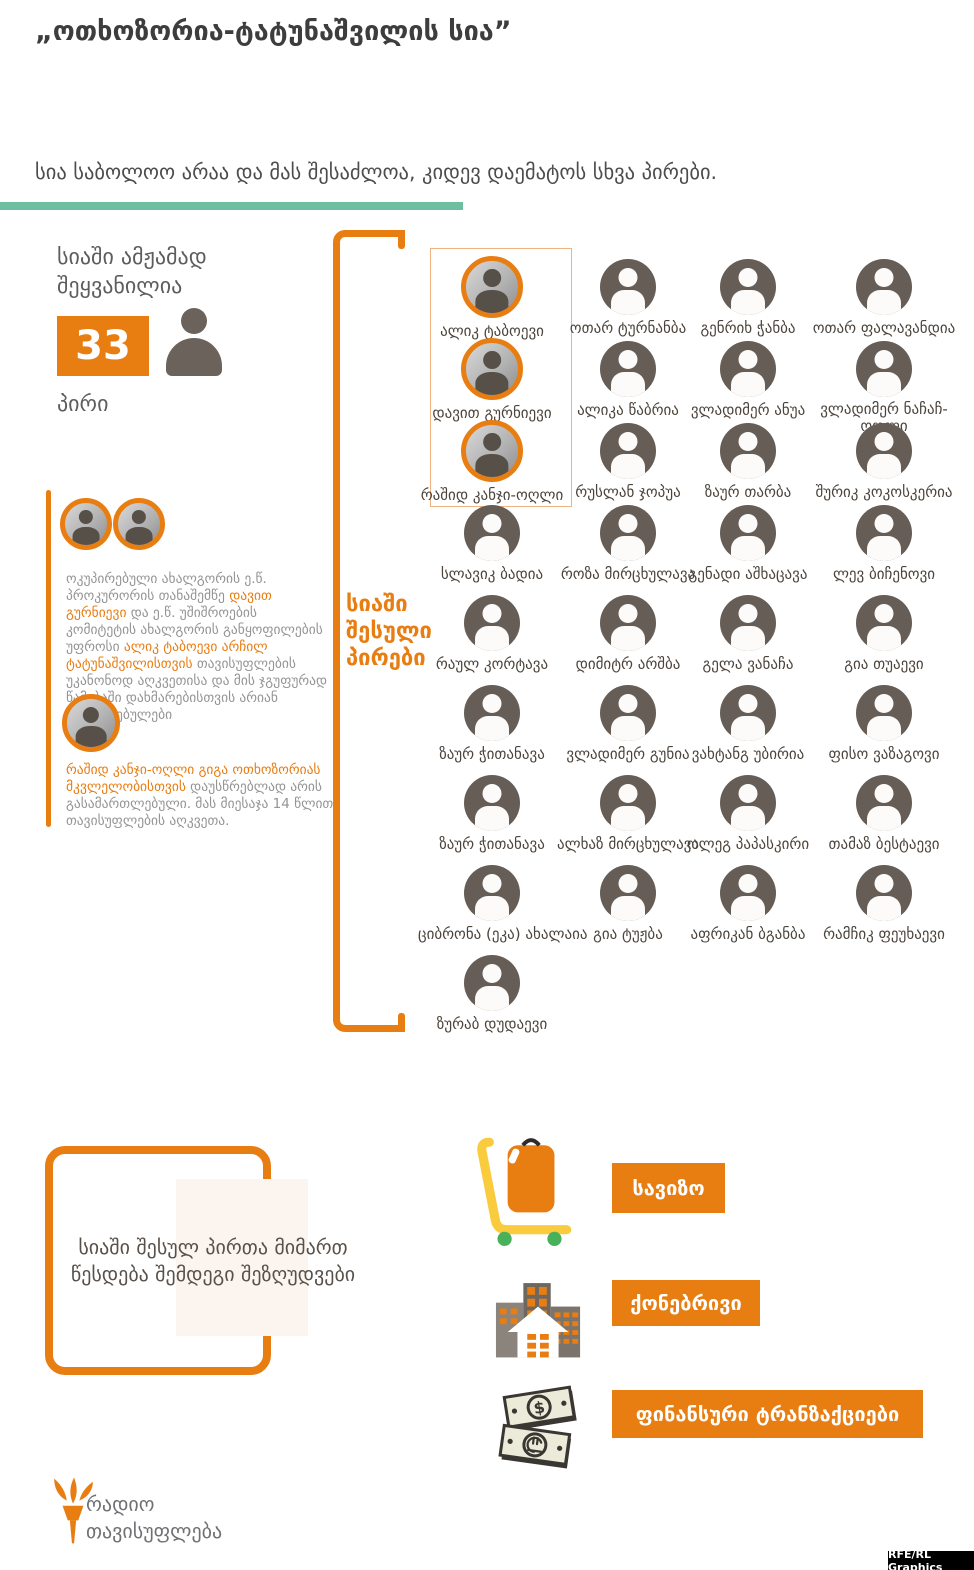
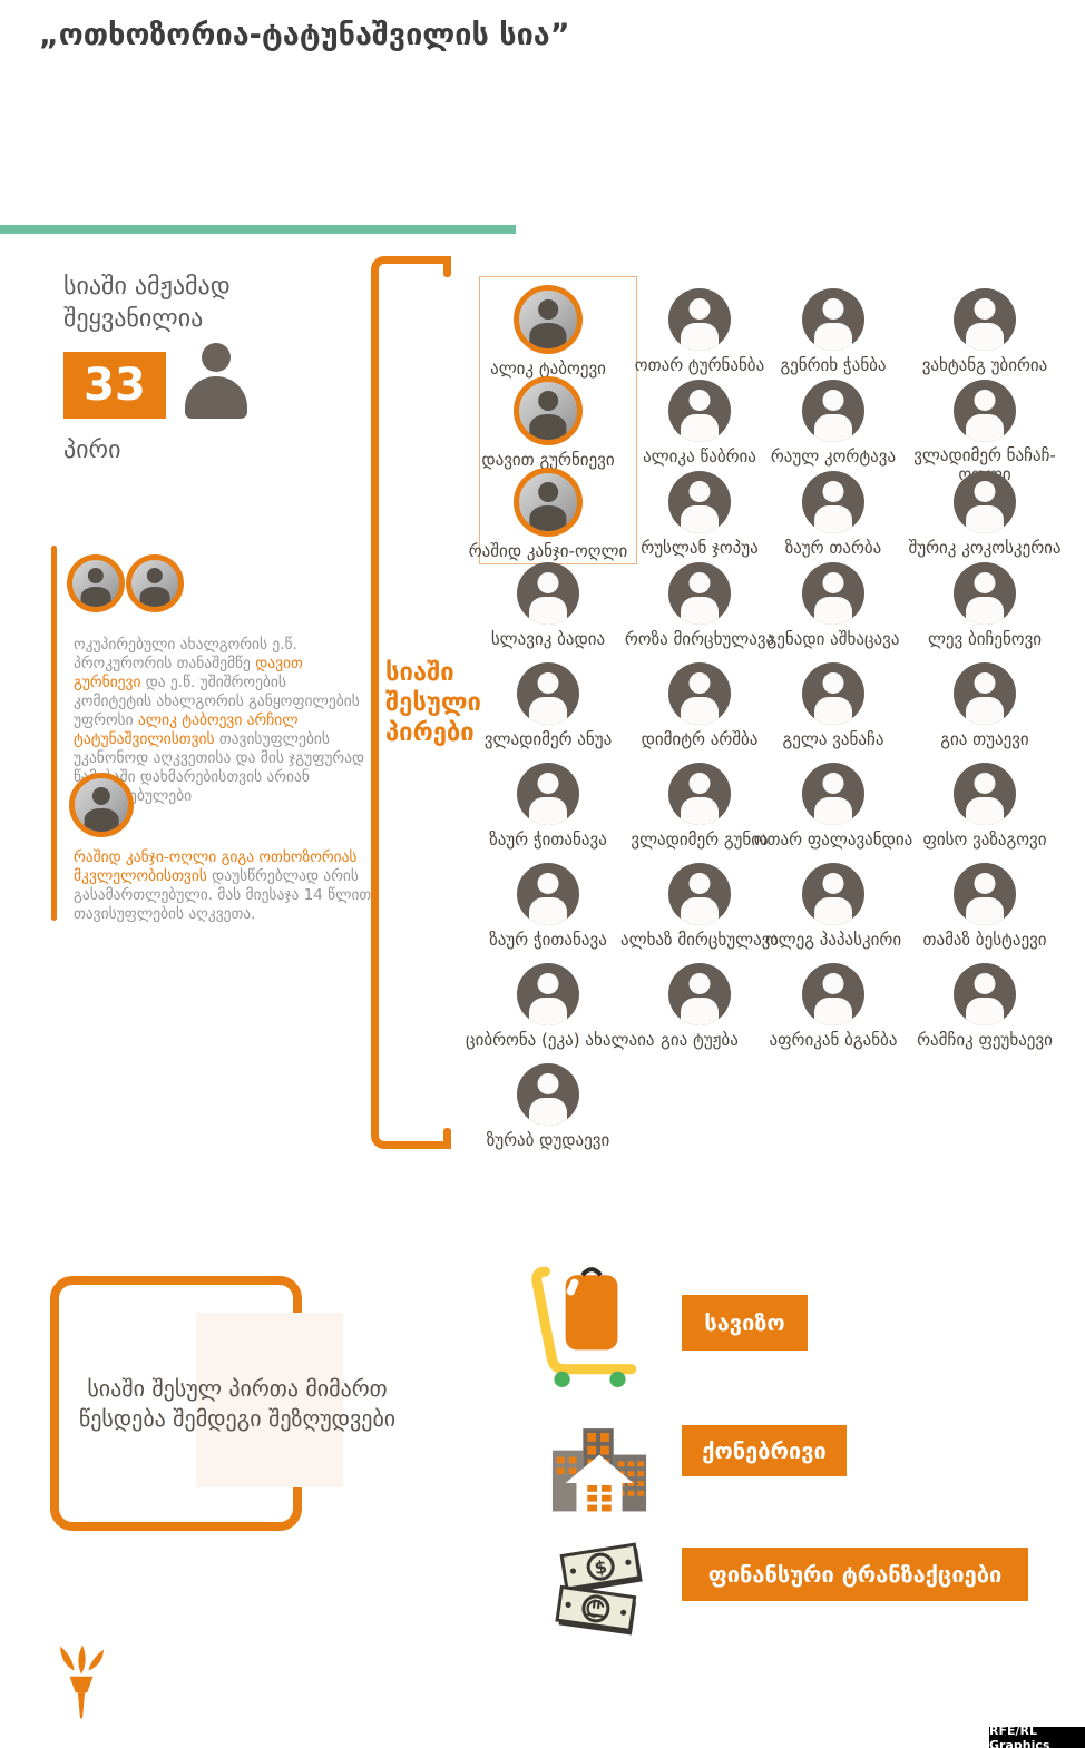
  „ოთხოზორია-ტატუნაშვილის სია”
- სია საბოლოო არაა და მას შესაძლოა, კიდევ დაემატოს სხვა პირები.
  სიაში ამჟამად შეყვანილია
  33
  პირი
  ოკუპირებული ახალგორის ე.წ. პროკურორის თანაშემწე დავით გურნიევი და ე.წ. უშიშროების კომიტეტის ახალგორის განყოფილების უფროსი ალიკ ტაბოევი არჩილ ტატუნაშვილისთვის თავისუფლების უკანონოდ აღკვეთისა და მის ჯგუფურად წში დახმარებისთვის არიან ებულები
  რაშიდ კანჯი-ოღლი გიგა ოთხოზორიას მკვლელობისთვის დაუსწრებლად არის გასამართლებული. მას მიესაჯა 14 წლით თავისუფლების აღკვეთა.
  სიაში შესული პირები
  ალიკ ტაბოევი
  ოთარ ტურნანბა
  გენრიხ ჭანბა
- ოთარ ფალავანდია
+ ვახტანგ უბირია
  დავით გურნიევი
  ალიკა წაბრია
- ვლადიმერ ანუა
+ რაულ კორტავა
  ვლადიმერ ნაჩაჩ-ოი
  რაშიდ კანჯი-ოღლი
  რუსლან ჯოპუა
  ზაურ თარბა
  შურიკ კოკოსკერია
  სლავიკ ბადია
  როზა მირცხულავა
  გენადი აშხაცავა
  ლევ ბიჩენოვი
- რაულ კორტავა
+ ვლადიმერ ანუა
  დიმიტრ არშბა
  გელა ვანაჩა
  გია თუაევი
  ზაურ ჭითანავა
  ვლადიმერ გუნია
- ვახტანგ უბირია
+ ოთარ ფალავანდია
  ფისო ვაზაგოვი
  ზაურ ჭითანავა
  ალხაზ მირცხულავა
  ოლეგ პაპასკირი
  თამაზ ბესტაევი
  ციბრონა (ეკა) ახალ
  გია ტუჟბა
  აფრიკან ბგანბა
  რამჩიკ ფეუხაევი
  ზურაბ დუდაევი
  სიაში შესულ პირთა მიმართ წესდება შემდეგი შეზღუდვები
  სავიზო
  ქონებრივი
  ფინანსური ტრანზაქციები
- რადიო
- თავისუფლება
  RFE/RL Graphics
